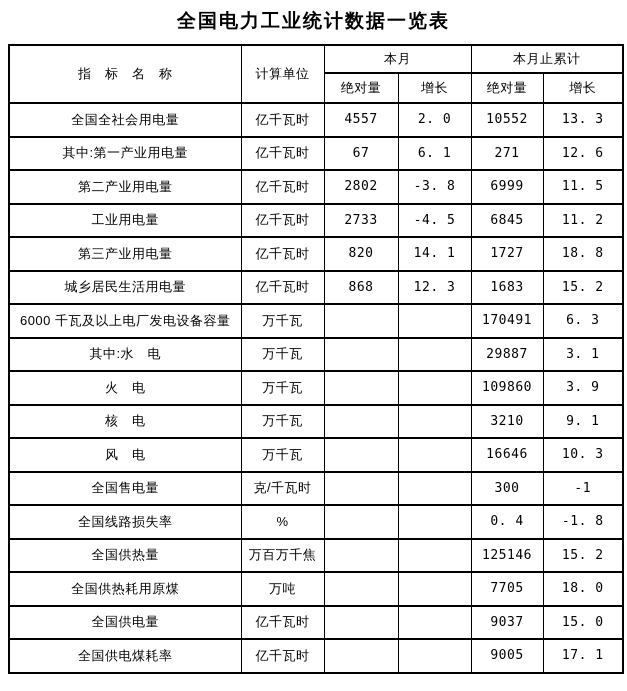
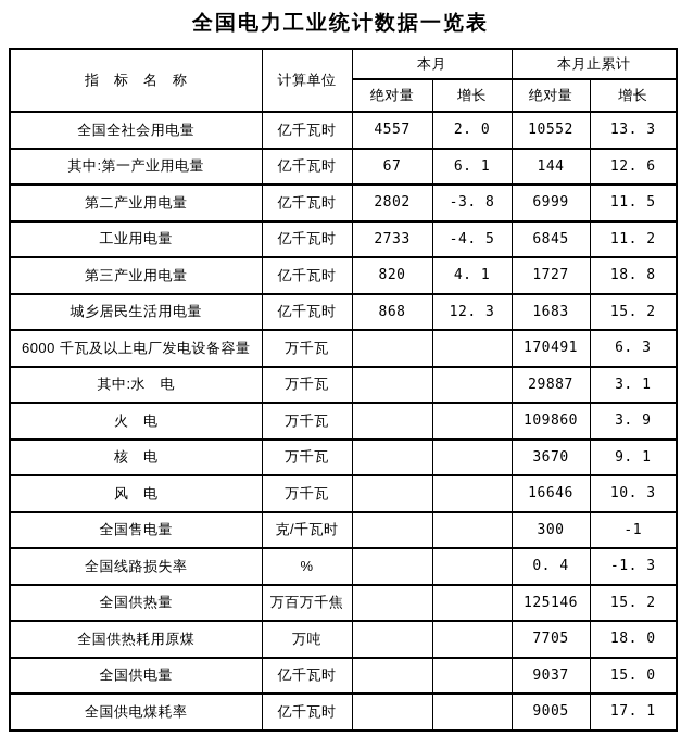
  全国电力工业统计数据一览表
  指 标 名 称	计算单位	本月	本月止累计
  绝对量	增长	绝对量	增长
  全国全社会用电量	亿千瓦时	4557	2. 0	10552	13. 3
- 其中:第一产业用电量	亿千瓦时	67	6. 1	271	12. 6
+ 其中:第一产业用电量	亿千瓦时	67	6. 1	144	12. 6
  第二产业用电量	亿千瓦时	2802	-3. 8	6999	11. 5
  工业用电量	亿千瓦时	2733	-4. 5	6845	11. 2
- 第三产业用电量	亿千瓦时	820	14. 1	1727	18. 8
+ 第三产业用电量	亿千瓦时	820	4. 1	1727	18. 8
  城乡居民生活用电量	亿千瓦时	868	12. 3	1683	15. 2
  6000 千瓦及以上电厂发电设备容量	万千瓦			170491	6. 3
  其中:水 电	万千瓦			29887	3. 1
  火 电	万千瓦			109860	3. 9
- 核 电	万千瓦			3210	9. 1
+ 核 电	万千瓦			3670	9. 1
  风 电	万千瓦			16646	10. 3
  全国售电量	克/千瓦时			300	-1
- 全国线路损失率	%			0. 4	-1. 8
+ 全国线路损失率	%			0. 4	-1. 3
  全国供热量	万百万千焦			125146	15. 2
  全国供热耗用原煤	万吨			7705	18. 0
  全国供电量	亿千瓦时			9037	15. 0
  全国供电煤耗率	亿千瓦时			9005	17. 1
